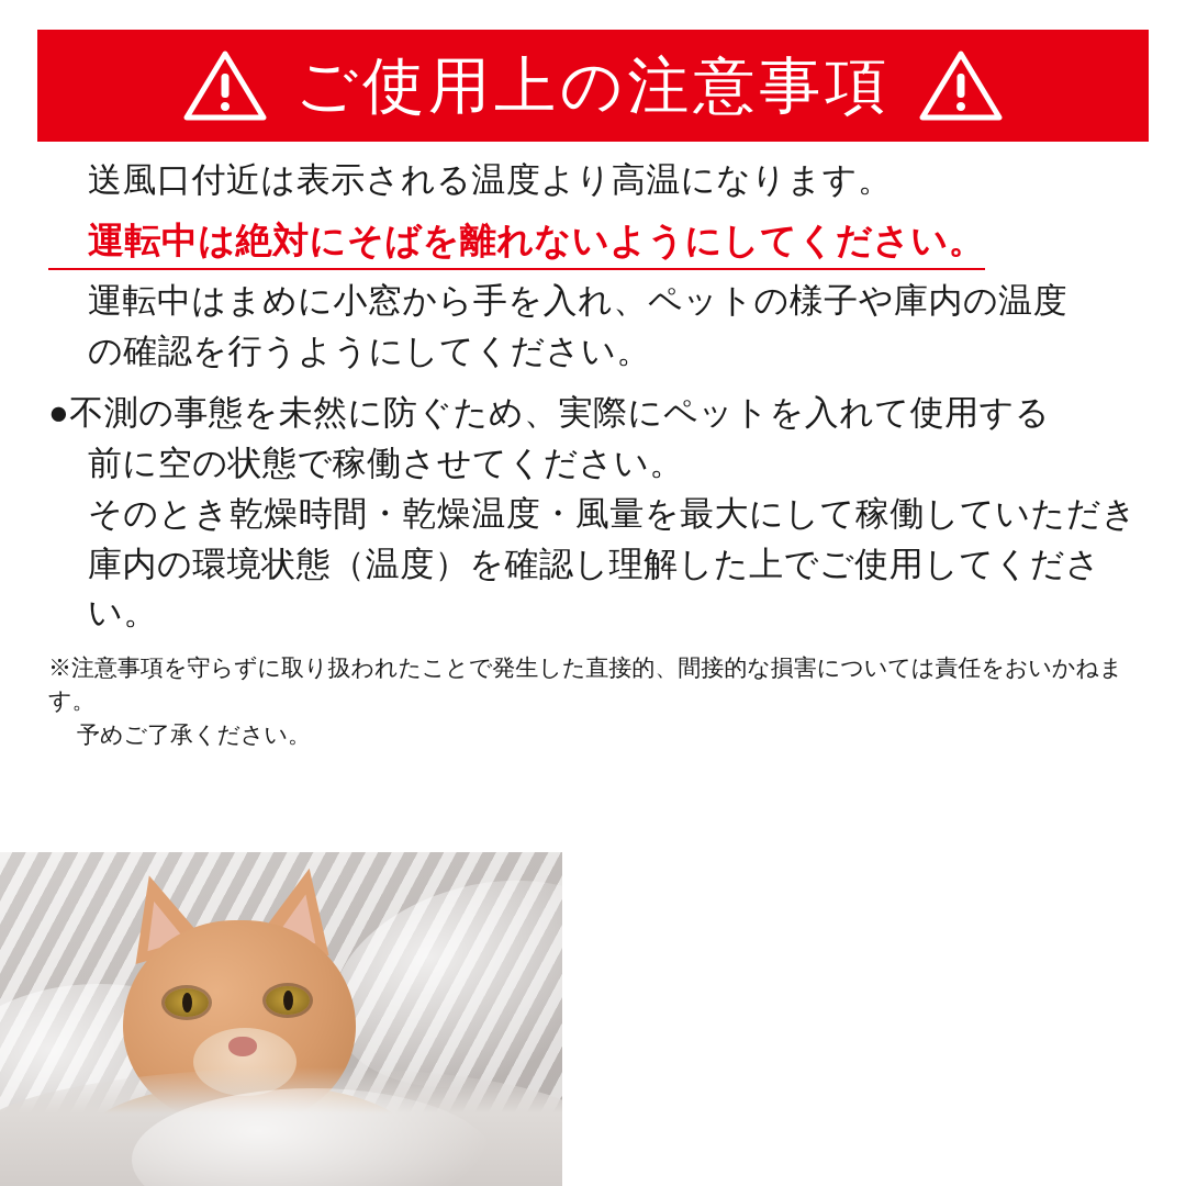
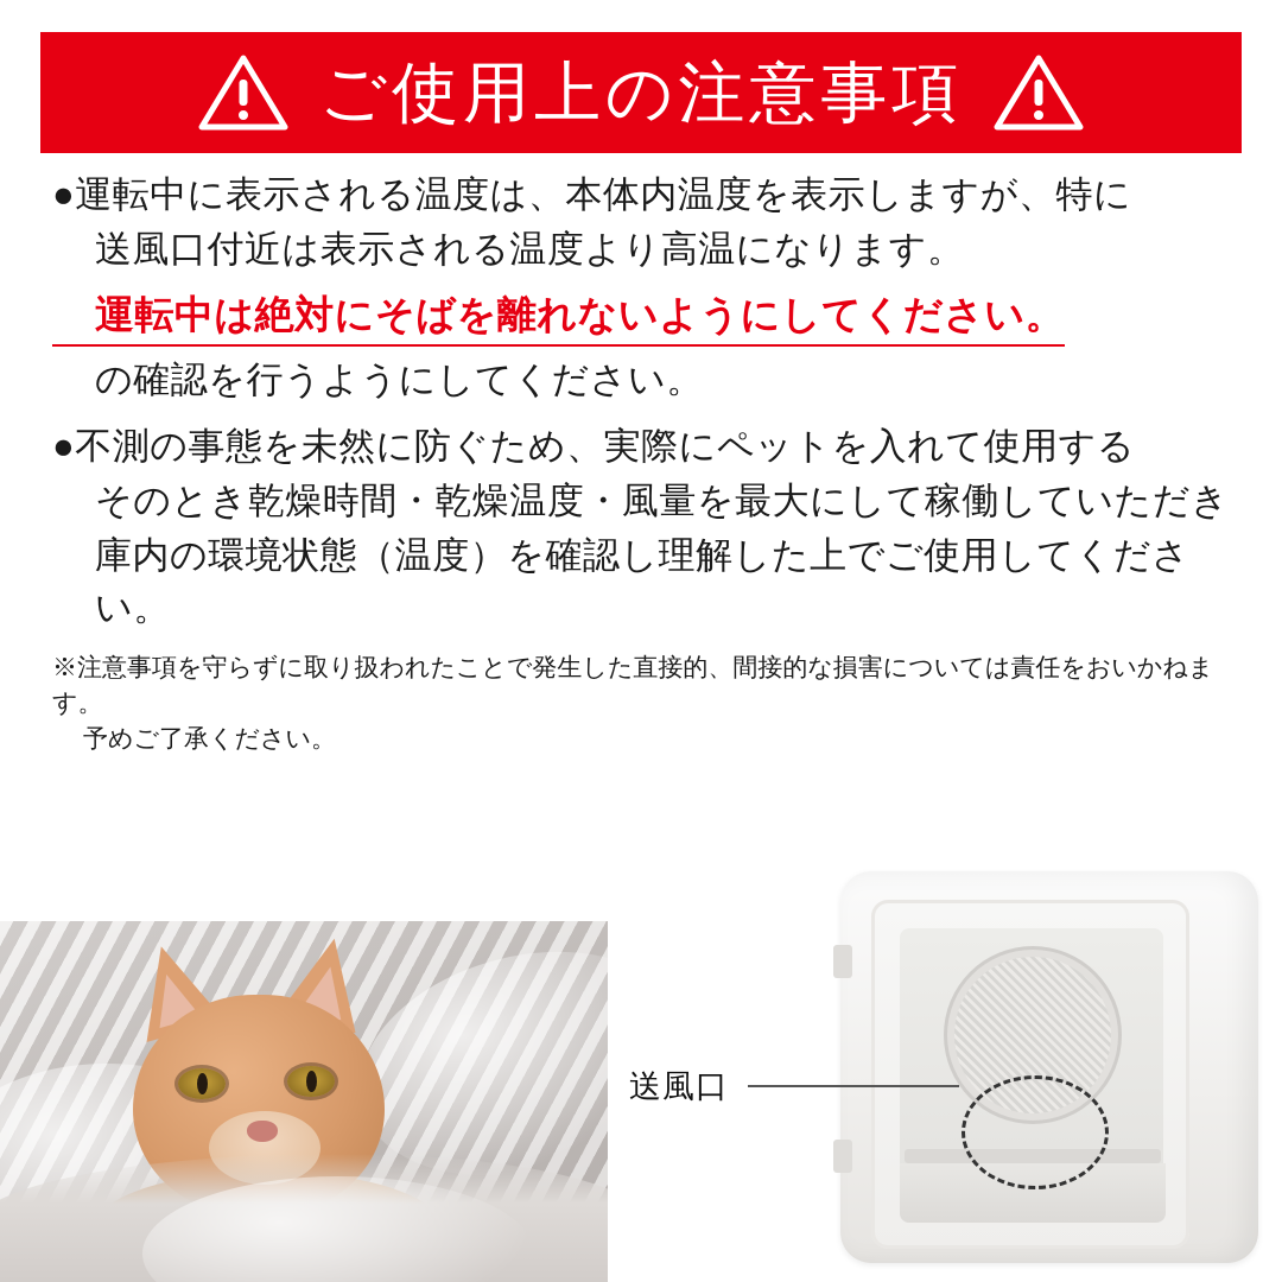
  ご使用上の注意事項
+ ●運転中に表示される温度は、本体内温度を表示しますが、特に
  送風口付近は表示される温度より高温になります。
  運転中は絶対にそばを離れないようにしてください。
- 運転中はまめに小窓から手を入れ、ペットの様子や庫内の温度
  の確認を行うようにしてください。
  ●不測の事態を未然に防ぐため、実際にペットを入れて使用する
- 前に空の状態で稼働させてください。
  そのとき乾燥時間・乾燥温度・風量を最大にして稼働していただき
  庫内の環境状態（温度）を確認し理解した上でご使用してください。
  ※注意事項を守らずに取り扱われたことで発生した直接的、間接的な損害については責任をおいかねます。
  予めご了承ください。
+ 送風口
